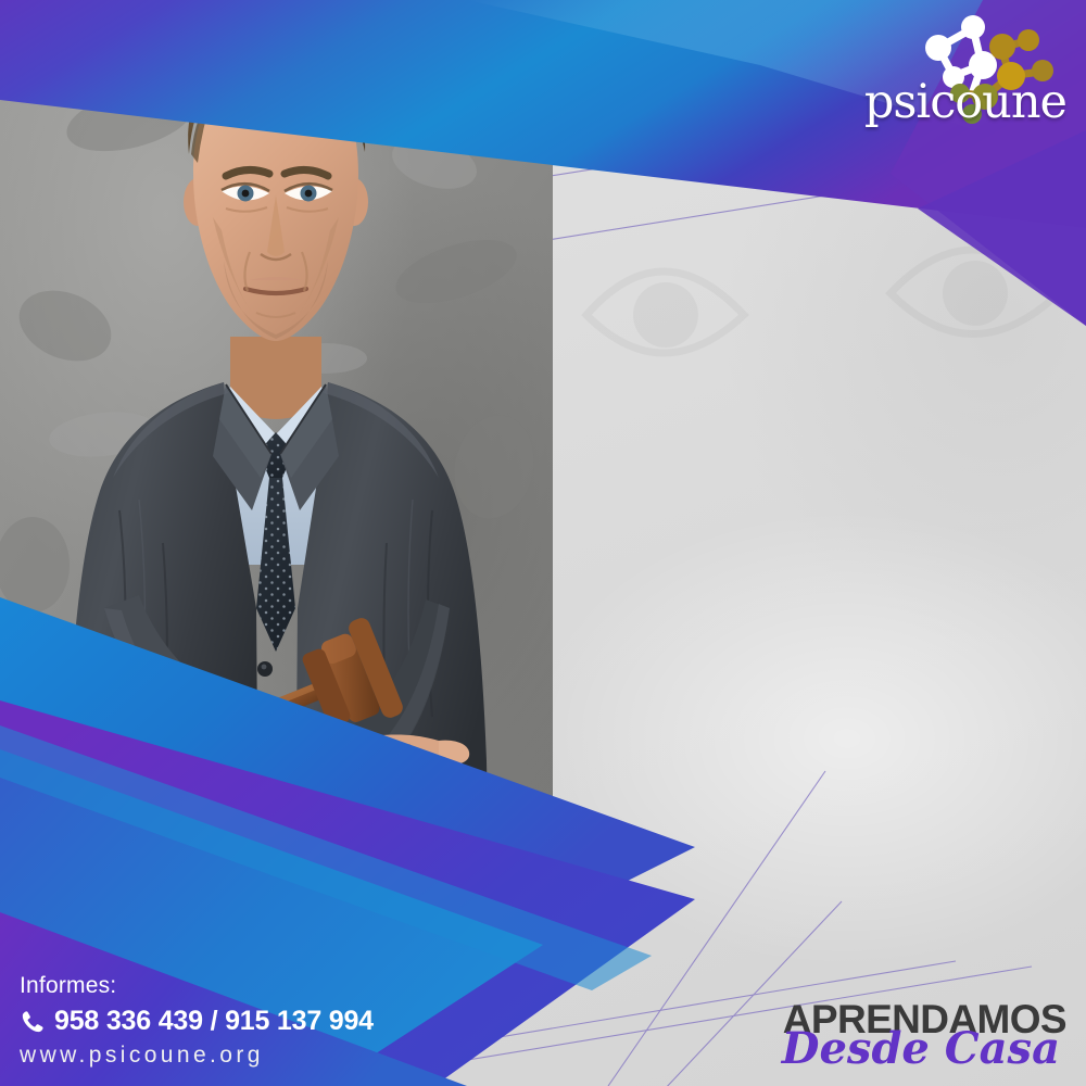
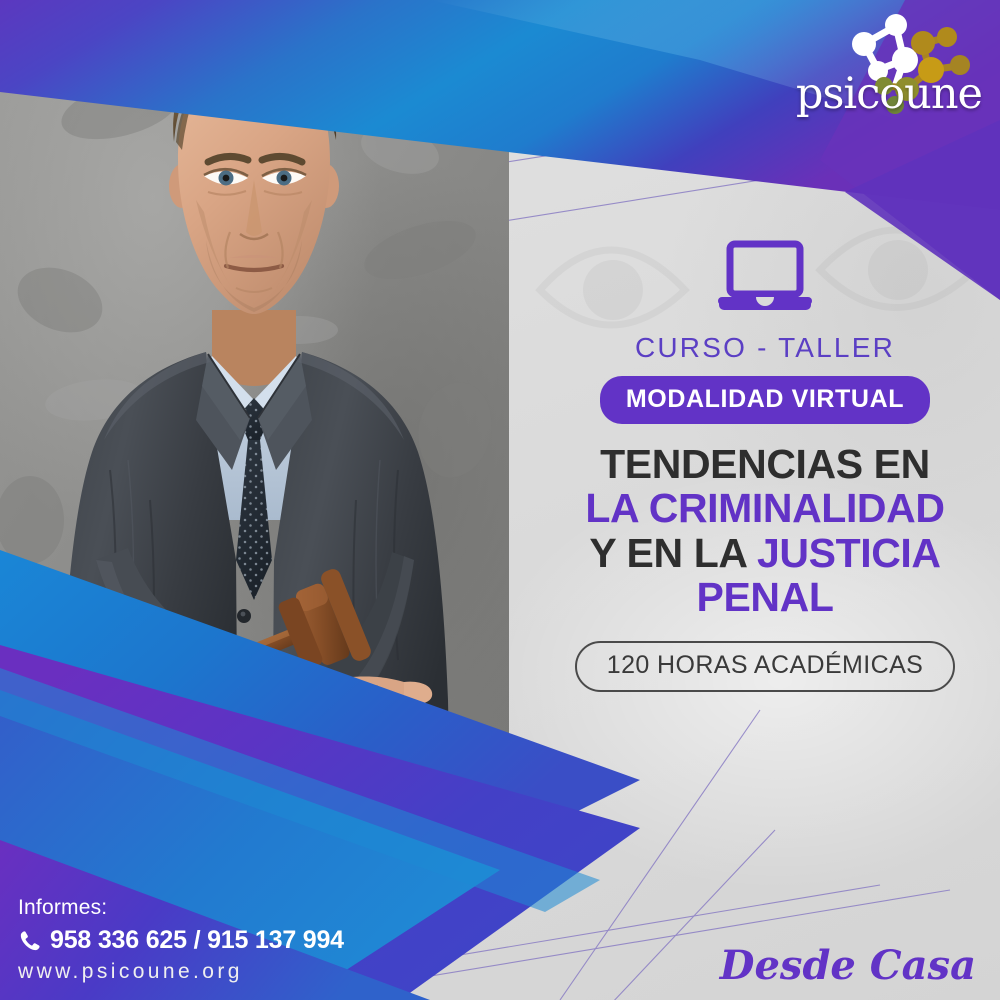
  psicoune
+ CURSO - TALLER
+ MODALIDAD VIRTUAL
+ TENDENCIAS EN
+ LA CRIMINALIDAD
+ Y EN LA JUSTICIA
+ PENAL
+ 120 HORAS ACADÉMICAS
  Informes:
- 958 336 439 / 915 137 994
+ 958 336 625 / 915 137 994
  www.psicoune.org
- APRENDAMOS
  Desde Casa
